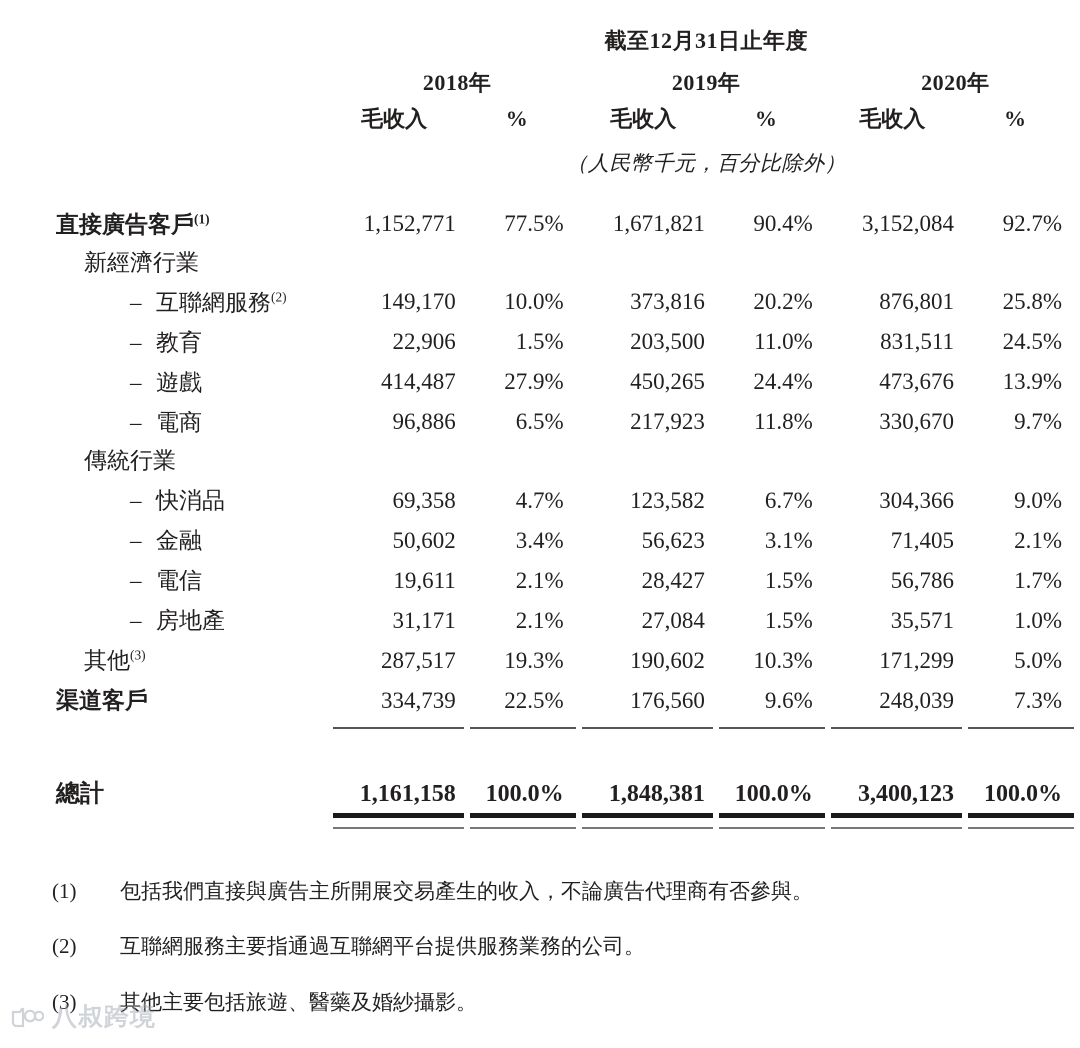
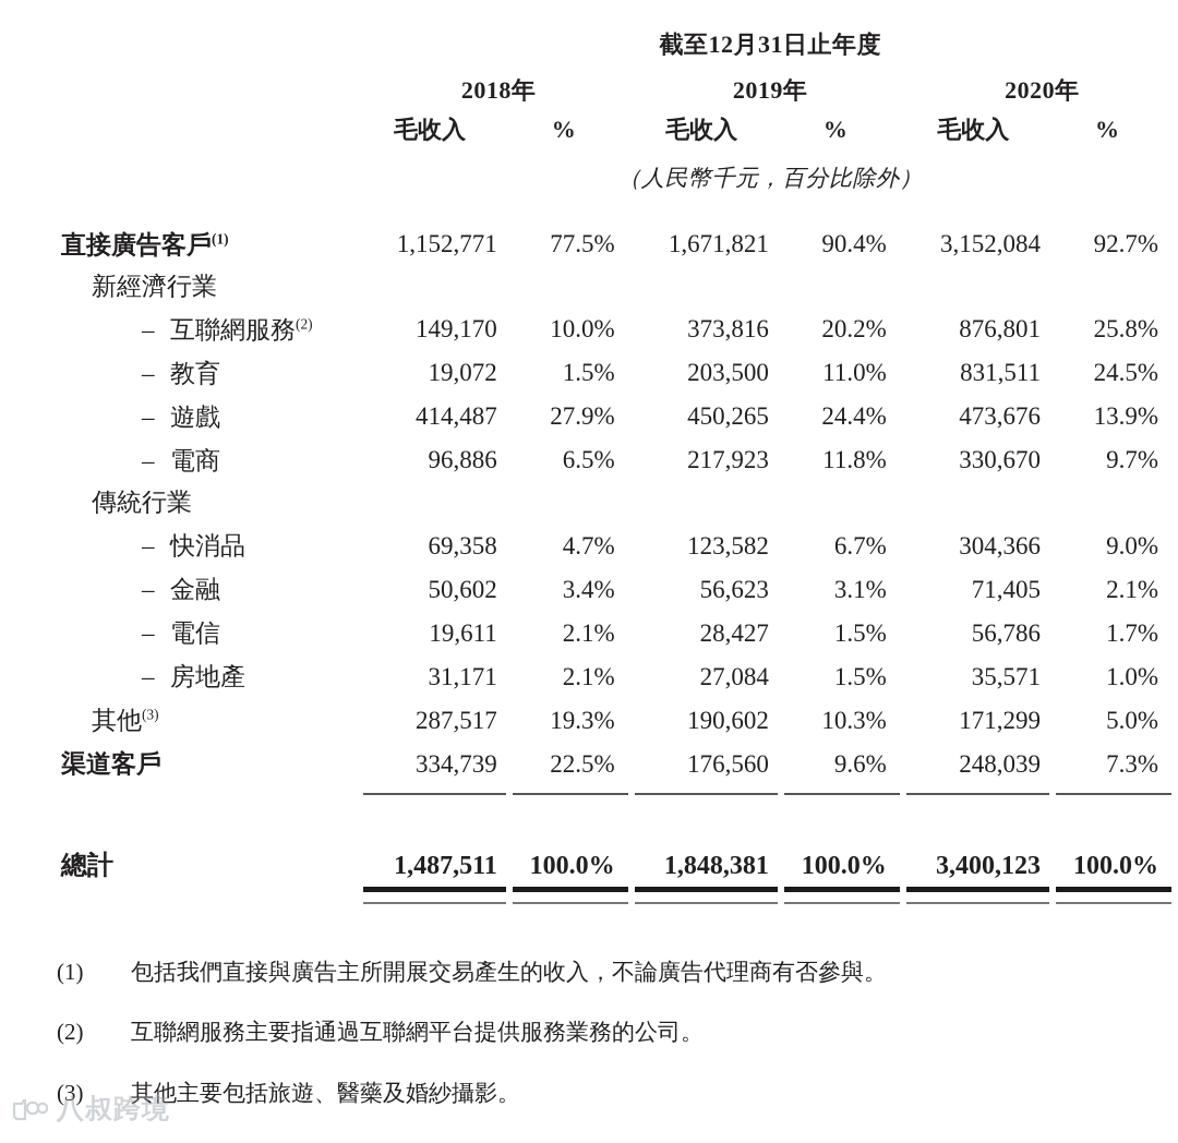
  	截至12月31日止年度
  	2018年	2019年	2020年
  	毛收入	%	毛收入	%	毛收入	%
  	（人民幣千元，百分比除外）
  直接廣告客戶(1)	1,152,771	77.5%	1,671,821	90.4%	3,152,084	92.7%
  新經濟行業
  – 互聯網服務(2)	149,170	10.0%	373,816	20.2%	876,801	25.8%
- – 教育	22,906	1.5%	203,500	11.0%	831,511	24.5%
+ – 教育	19,072	1.5%	203,500	11.0%	831,511	24.5%
  – 遊戲	414,487	27.9%	450,265	24.4%	473,676	13.9%
  – 電商	96,886	6.5%	217,923	11.8%	330,670	9.7%
  傳統行業
  – 快消品	69,358	4.7%	123,582	6.7%	304,366	9.0%
  – 金融	50,602	3.4%	56,623	3.1%	71,405	2.1%
  – 電信	19,611	2.1%	28,427	1.5%	56,786	1.7%
  – 房地產	31,171	2.1%	27,084	1.5%	35,571	1.0%
  其他(3)	287,517	19.3%	190,602	10.3%	171,299	5.0%
  渠道客戶	334,739	22.5%	176,560	9.6%	248,039	7.3%
- 總計	1,161,158	100.0%	1,848,381	100.0%	3,400,123	100.0%
+ 總計	1,487,511	100.0%	1,848,381	100.0%	3,400,123	100.0%
  (1)
  包括我們直接與廣告主所開展交易產生的收入，不論廣告代理商有否參與。
  (2)
  互聯網服務主要指通過互聯網平台提供服務業務的公司。
  (3)
  其他主要包括旅遊、醫藥及婚紗攝影。
  八叔跨境
